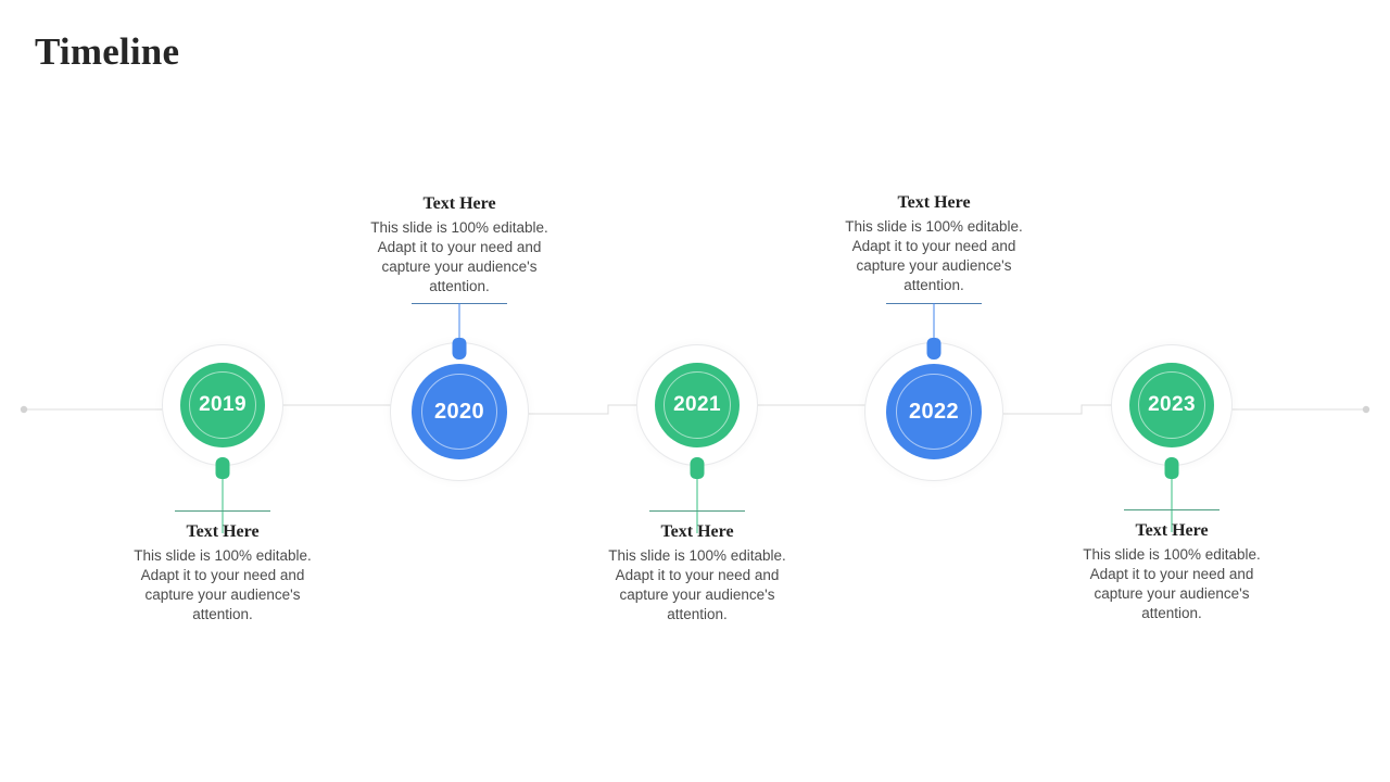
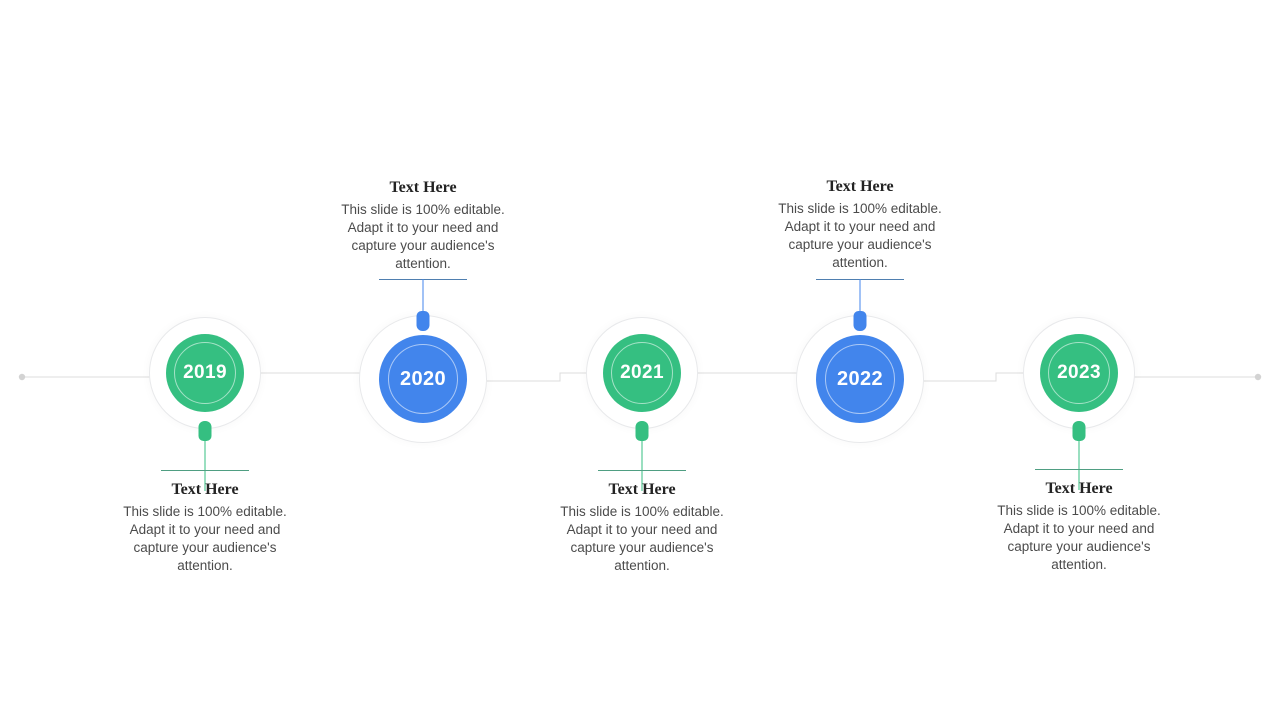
- Timeline
  2019
  Text Here
  This slide is 100% editable. Adapt it to your need and capture your audience's attention.
  2020
  Text Here
  This slide is 100% editable. Adapt it to your need and capture your audience's attention.
  2021
  Text Here
  This slide is 100% editable. Adapt it to your need and capture your audience's attention.
  2022
  Text Here
  This slide is 100% editable. Adapt it to your need and capture your audience's attention.
  2023
  Text Here
  This slide is 100% editable. Adapt it to your need and capture your audience's attention.
